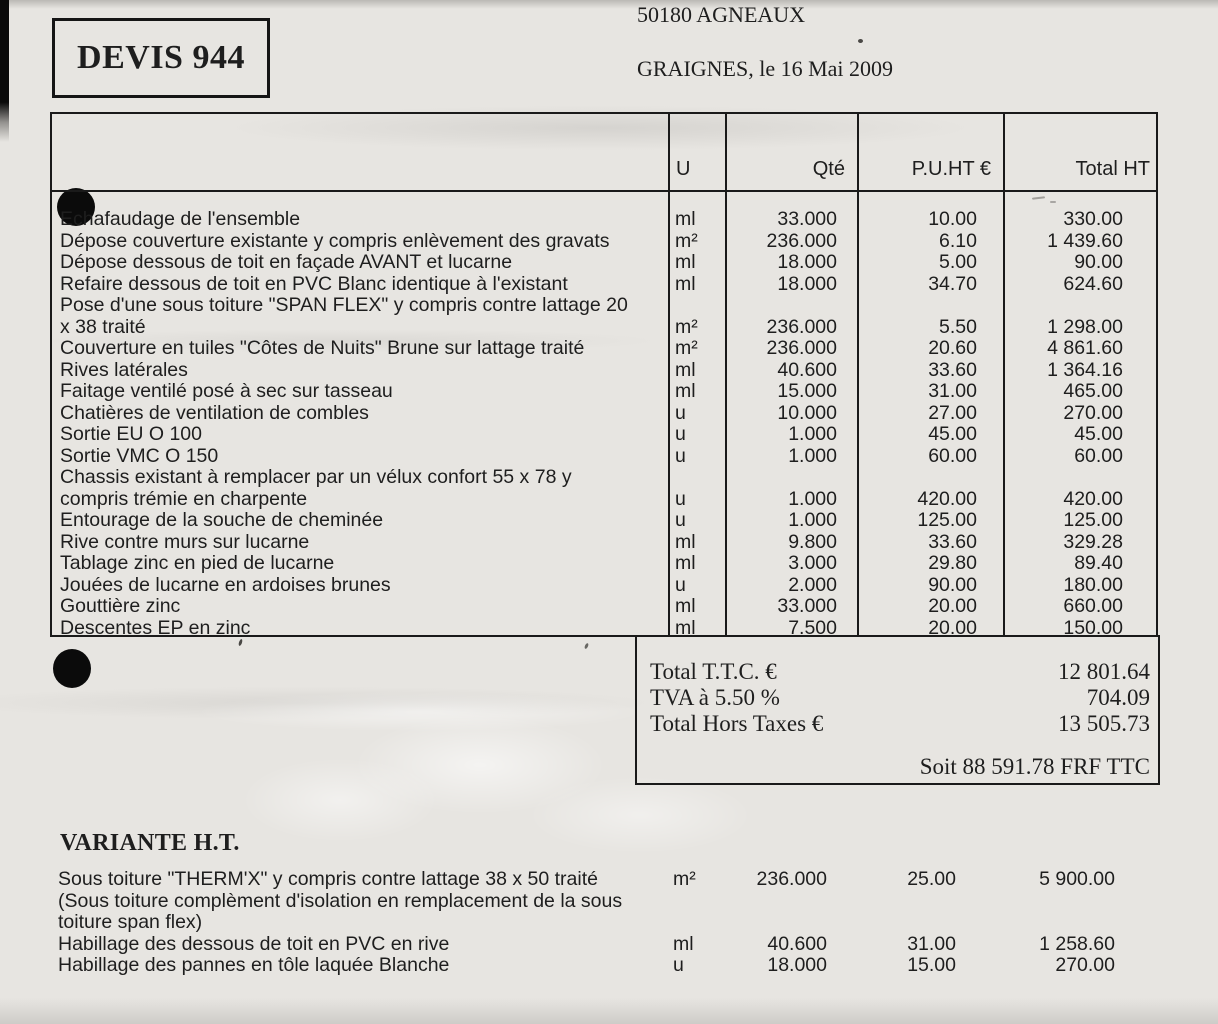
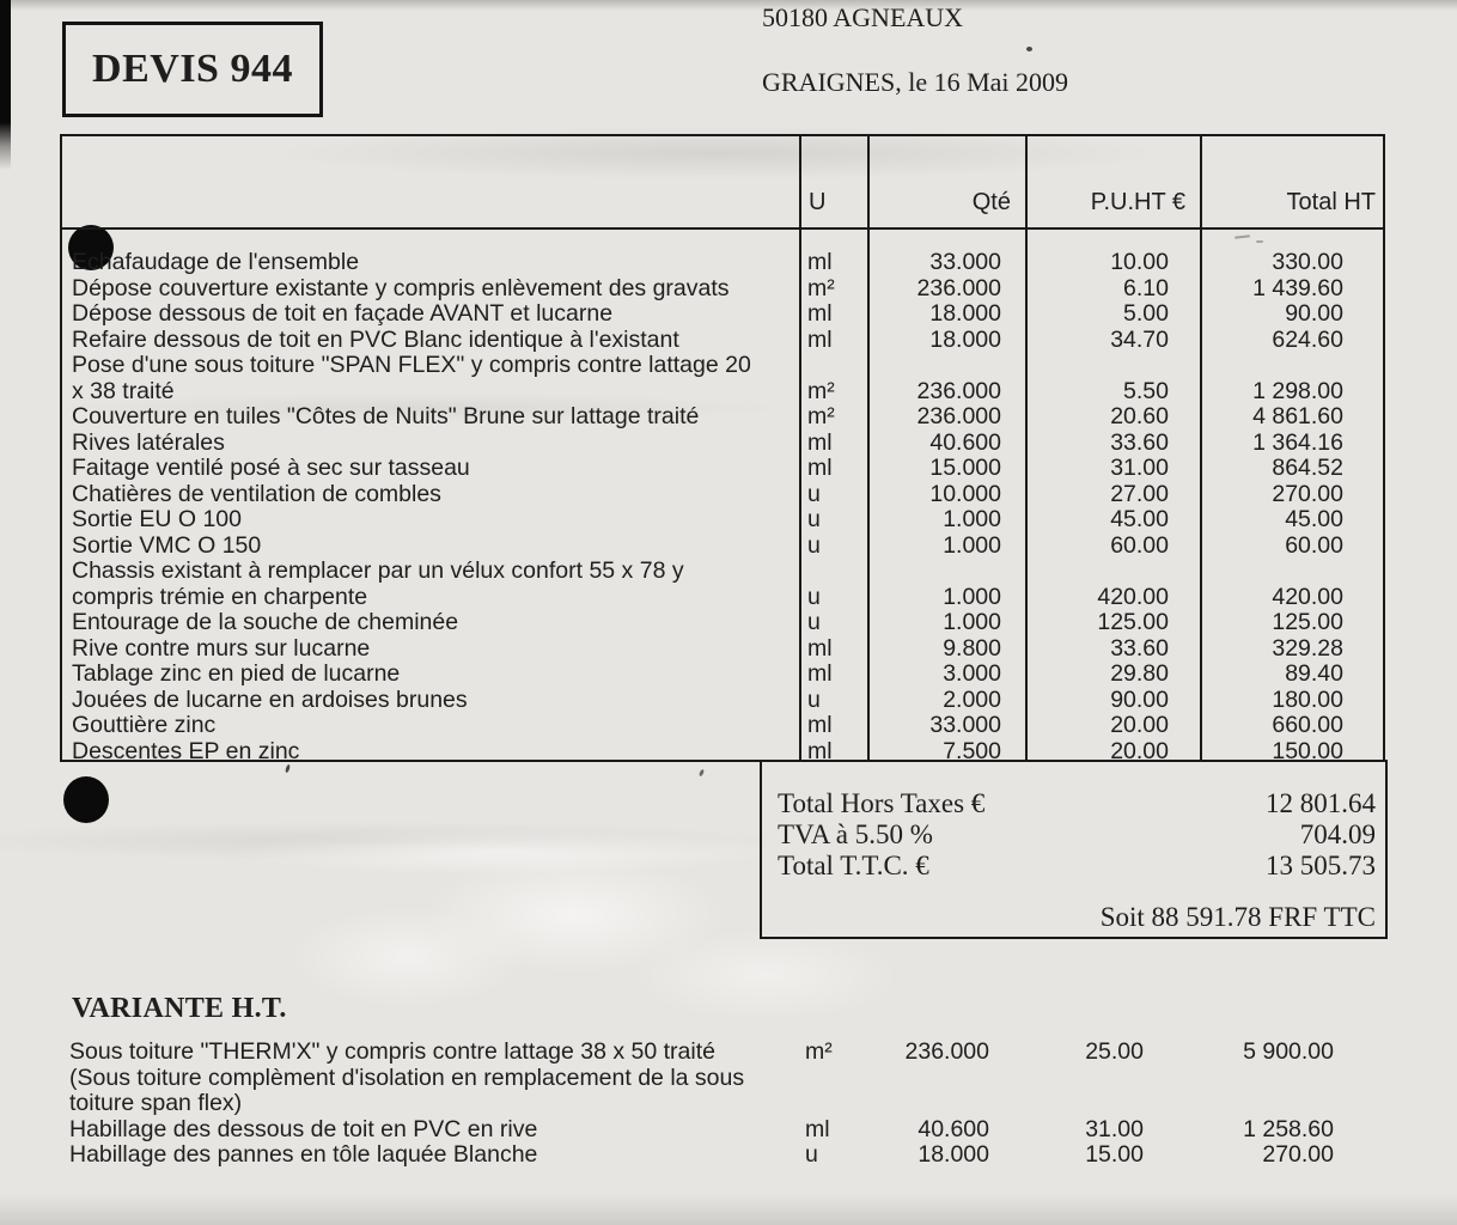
  DEVIS 944
  50180 AGNEAUX
  GRAIGNES, le 16 Mai 2009
  U
  Qté
  P.U.HT €
  Total HT
  Echafaudage de l'ensemble
  ml
  33.000
  10.00
  330.00
  Dépose couverture existante y compris enlèvement des gravats
  m²
  236.000
  6.10
  1 439.60
  Dépose dessous de toit en façade AVANT et lucarne
  ml
  18.000
  5.00
  90.00
  Refaire dessous de toit en PVC Blanc identique à l'existant
  ml
  18.000
  34.70
  624.60
  Pose d'une sous toiture "SPAN FLEX" y compris contre lattage 20
  x 38 traité
  m²
  236.000
  5.50
  1 298.00
  Couverture en tuiles "Côtes de Nuits" Brune sur lattage traité
  m²
  236.000
  20.60
  4 861.60
  Rives latérales
  ml
  40.600
  33.60
  1 364.16
  Faitage ventilé posé à sec sur tasseau
  ml
  15.000
  31.00
- 465.00
+ 864.52
  Chatières de ventilation de combles
  u
  10.000
  27.00
  270.00
  Sortie EU O 100
  u
  1.000
  45.00
  45.00
  Sortie VMC O 150
  u
  1.000
  60.00
  60.00
  Chassis existant à remplacer par un vélux confort 55 x 78 y
  compris trémie en charpente
  u
  1.000
  420.00
  420.00
  Entourage de la souche de cheminée
  u
  1.000
  125.00
  125.00
  Rive contre murs sur lucarne
  ml
  9.800
  33.60
  329.28
  Tablage zinc en pied de lucarne
  ml
  3.000
  29.80
  89.40
  Jouées de lucarne en ardoises brunes
  u
  2.000
  90.00
  180.00
  Gouttière zinc
  ml
  33.000
  20.00
  660.00
  Descentes EP en zinc
  ml
  7.500
  20.00
  150.00
- Total T.T.C. €
+ Total Hors Taxes €
  12 801.64
  TVA à 5.50 %
  704.09
- Total Hors Taxes €
+ Total T.T.C. €
  13 505.73
  Soit 88 591.78 FRF TTC
  VARIANTE H.T.
  Sous toiture "THERM'X" y compris contre lattage 38 x 50 traité
  m²
  236.000
  25.00
  5 900.00
  (Sous toiture complèment d'isolation en remplacement de la sous
  toiture span flex)
  Habillage des dessous de toit en PVC en rive
  ml
  40.600
  31.00
  1 258.60
  Habillage des pannes en tôle laquée Blanche
  u
  18.000
  15.00
  270.00
